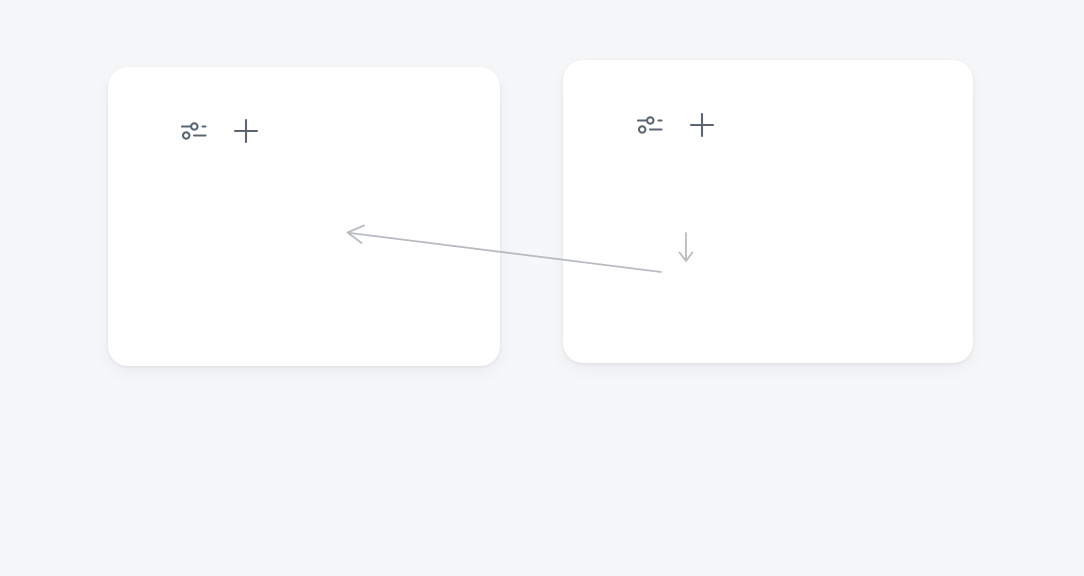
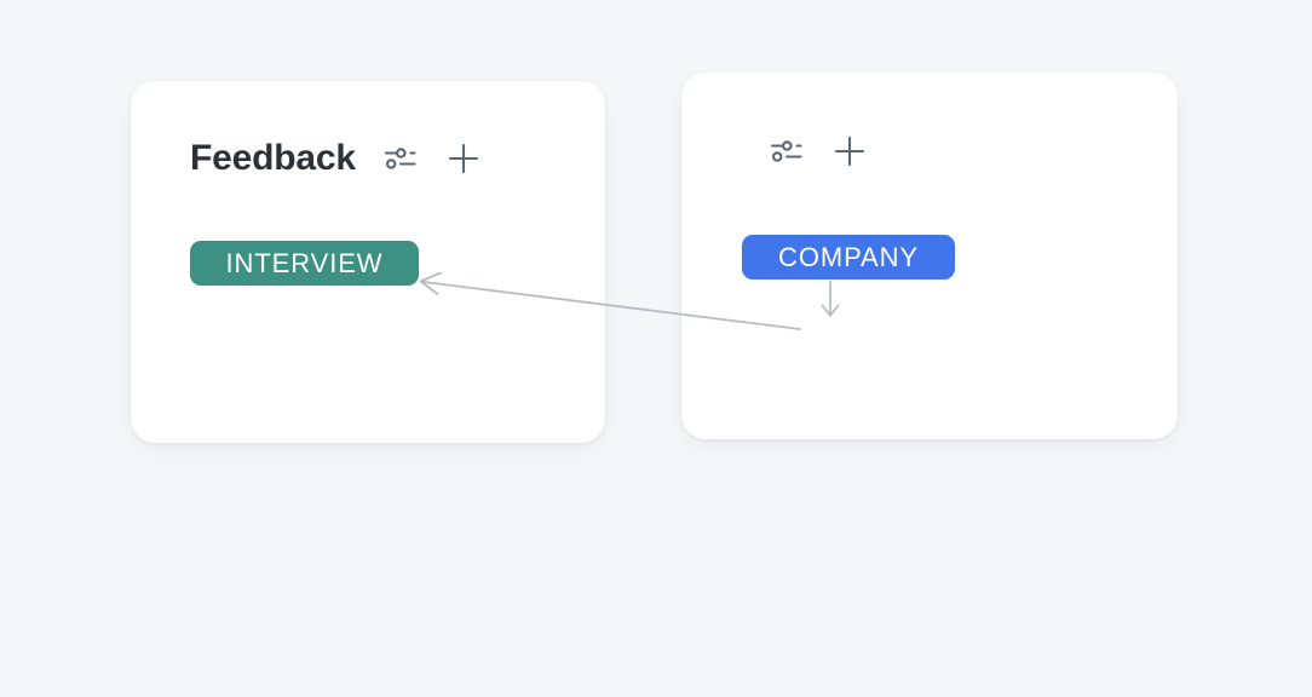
+ Feedback
+ INTERVIEW
+ COMPANY
